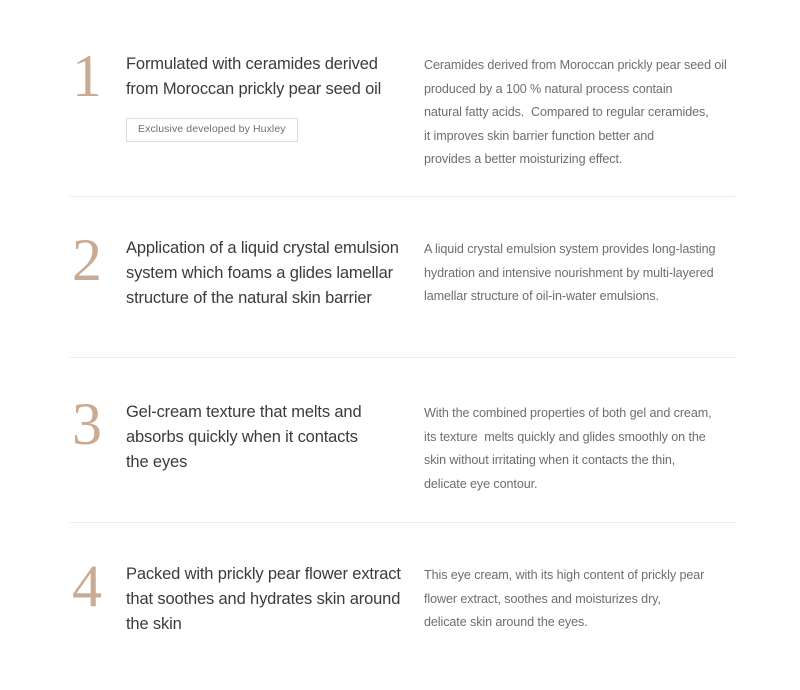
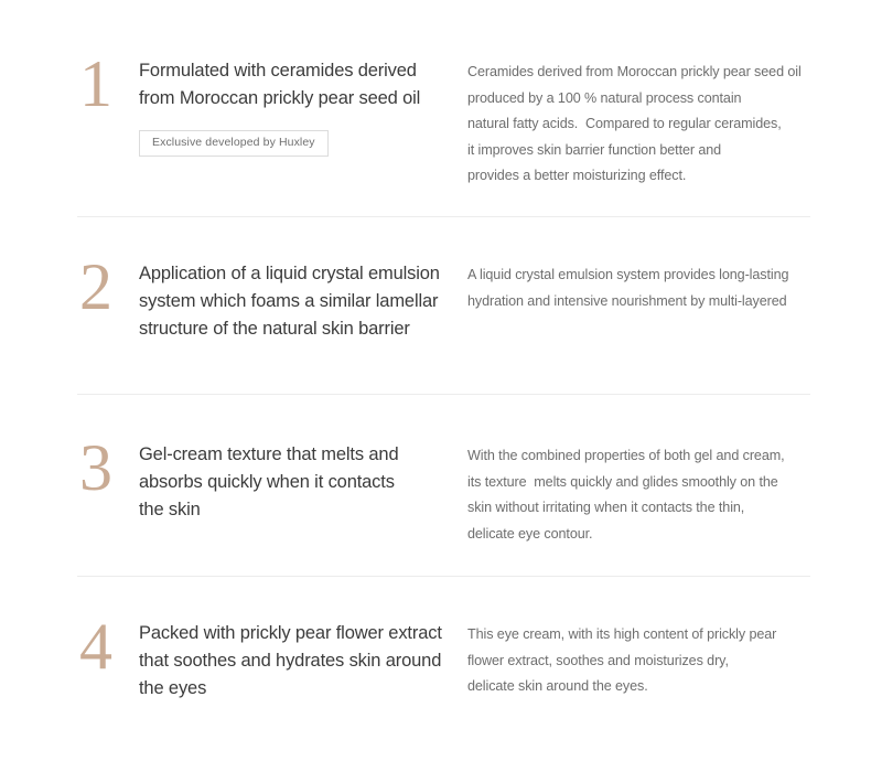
  1
  Formulated with ceramides derived
  from Moroccan prickly pear seed oil
  Exclusive developed by Huxley
  Ceramides derived from Moroccan prickly pear seed oil
  produced by a 100 % natural process contain
  natural fatty acids. Compared to regular ceramides,
  it improves skin barrier function better and
  provides a better moisturizing effect.
  2
  Application of a liquid crystal emulsion
- system which foams a glides lamellar
+ system which foams a similar lamellar
  structure of the natural skin barrier
  A liquid crystal emulsion system provides long-lasting
  hydration and intensive nourishment by multi-layered
- lamellar structure of oil-in-water emulsions.
  3
  Gel-cream texture that melts and
  absorbs quickly when it contacts
- the eyes
+ the skin
  With the combined properties of both gel and cream,
  its texture melts quickly and glides smoothly on the
  skin without irritating when it contacts the thin,
  delicate eye contour.
  4
  Packed with prickly pear flower extract
  that soothes and hydrates skin around
- the skin
+ the eyes
  This eye cream, with its high content of prickly pear
  flower extract, soothes and moisturizes dry,
  delicate skin around the eyes.
